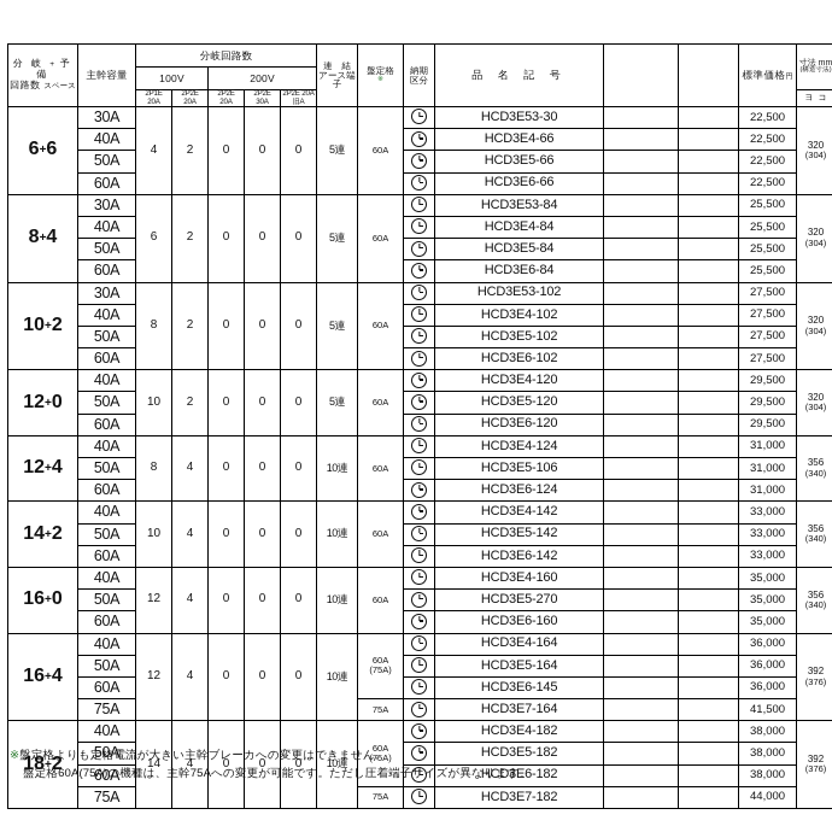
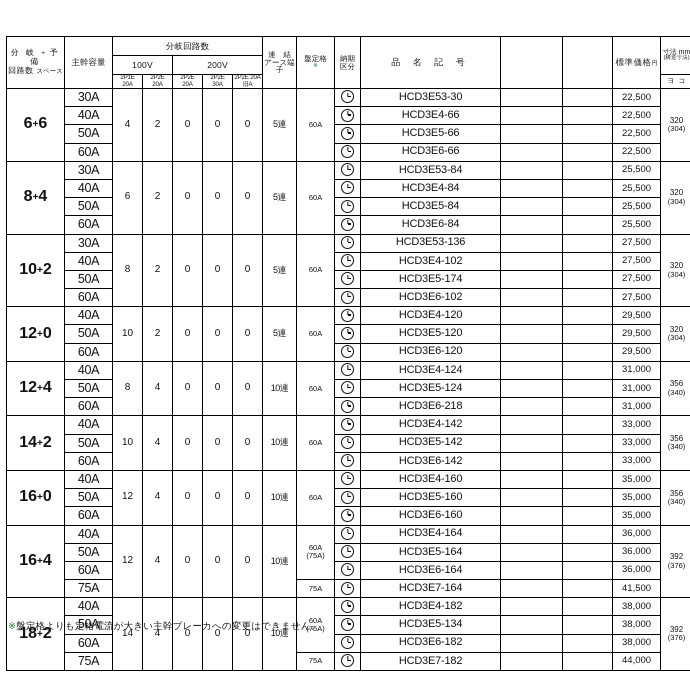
  100V	200V
  6+6	30A	4	2	0	0	0	5連	60A		HCD3E53-30			22,500	320(304)
  40A		HCD3E4-66			22,500
  50A		HCD3E5-66			22,500
  60A		HCD3E6-66			22,500
  8+4	30A	6	2	0	0	0	5連	60A		HCD3E53-84			25,500	320(304)
  40A		HCD3E4-84			25,500
  50A		HCD3E5-84			25,500
  60A		HCD3E6-84			25,500
- 10+2	30A	8	2	0	0	0	5連	60A		HCD3E53-102			27,500	320(304)
+ 10+2	30A	8	2	0	0	0	5連	60A		HCD3E53-136			27,500	320(304)
  40A		HCD3E4-102			27,500
- 50A		HCD3E5-102			27,500
+ 50A		HCD3E5-174			27,500
  60A		HCD3E6-102			27,500
  12+0	40A	10	2	0	0	0	5連	60A		HCD3E4-120			29,500	320(304)
  50A		HCD3E5-120			29,500
  60A		HCD3E6-120			29,500
  12+4	40A	8	4	0	0	0	10連	60A		HCD3E4-124			31,000	356(340)
- 50A		HCD3E5-106			31,000
+ 50A		HCD3E5-124			31,000
- 60A		HCD3E6-124			31,000
+ 60A		HCD3E6-218			31,000
  14+2	40A	10	4	0	0	0	10連	60A		HCD3E4-142			33,000	356(340)
  50A		HCD3E5-142			33,000
  60A		HCD3E6-142			33,000
  16+0	40A	12	4	0	0	0	10連	60A		HCD3E4-160			35,000	356(340)
- 50A		HCD3E5-270			35,000
+ 50A		HCD3E5-160			35,000
  60A		HCD3E6-160			35,000
  16+4	40A	12	4	0	0	0	10連	60A(75A)		HCD3E4-164			36,000	392(376)
  50A		HCD3E5-164			36,000
- 60A		HCD3E6-145			36,000
+ 60A		HCD3E6-164			36,000
  75A	75A		HCD3E7-164			41,500
  18+2	40A	14	4	0	0	0	10連	60A(75A)		HCD3E4-182			38,000	392(376)
- 50A		HCD3E5-182			38,000
+ 50A		HCD3E5-134			38,000
  60A		HCD3E6-182			38,000
  75A	75A		HCD3E7-182			44,000
  ※盤定格よりも定格電流が大きい主幹ブレーカへの変更はできません。
- 盤定格60A(75A)の機種は、主幹75Aへの変更が可能です。ただし圧着端子サイズが異なります。
